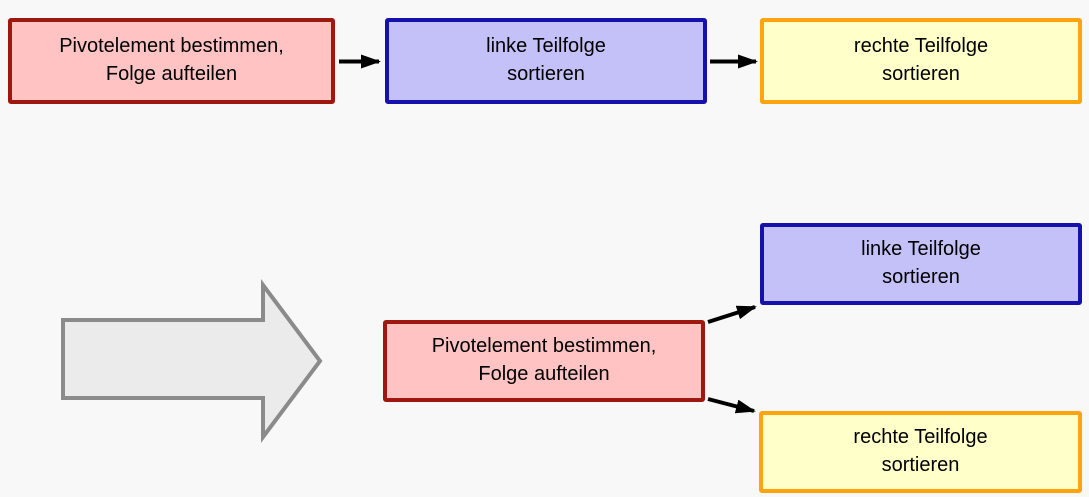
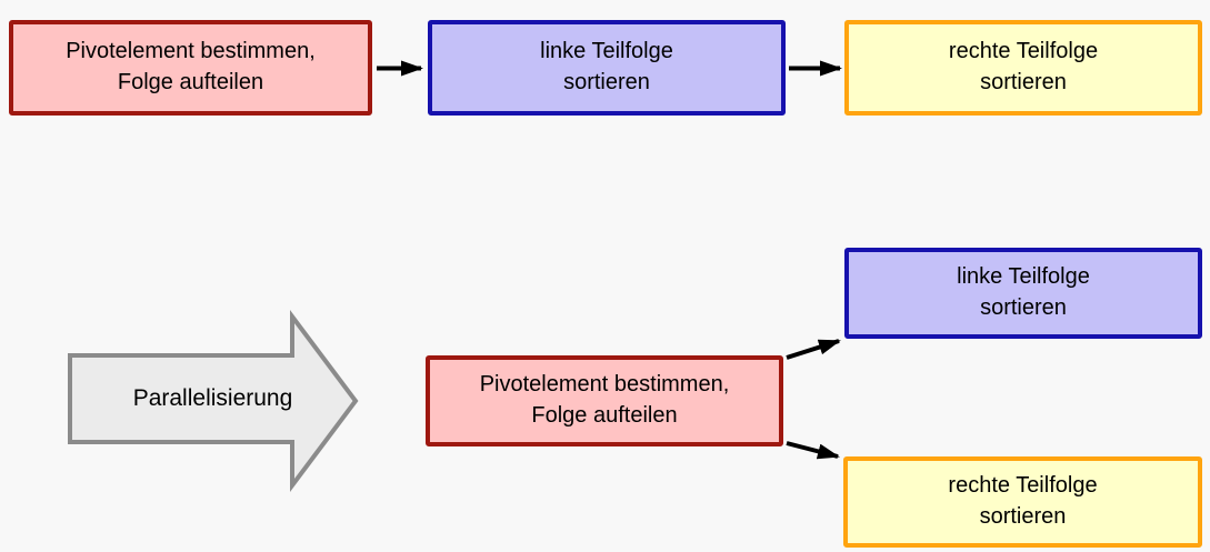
  Pivotelement bestimmen,
  Folge aufteilen
  linke Teilfolge
  sortieren
  rechte Teilfolge
  sortieren
+ Parallelisierung
  Pivotelement bestimmen,
  Folge aufteilen
  linke Teilfolge
  sortieren
  rechte Teilfolge
  sortieren
